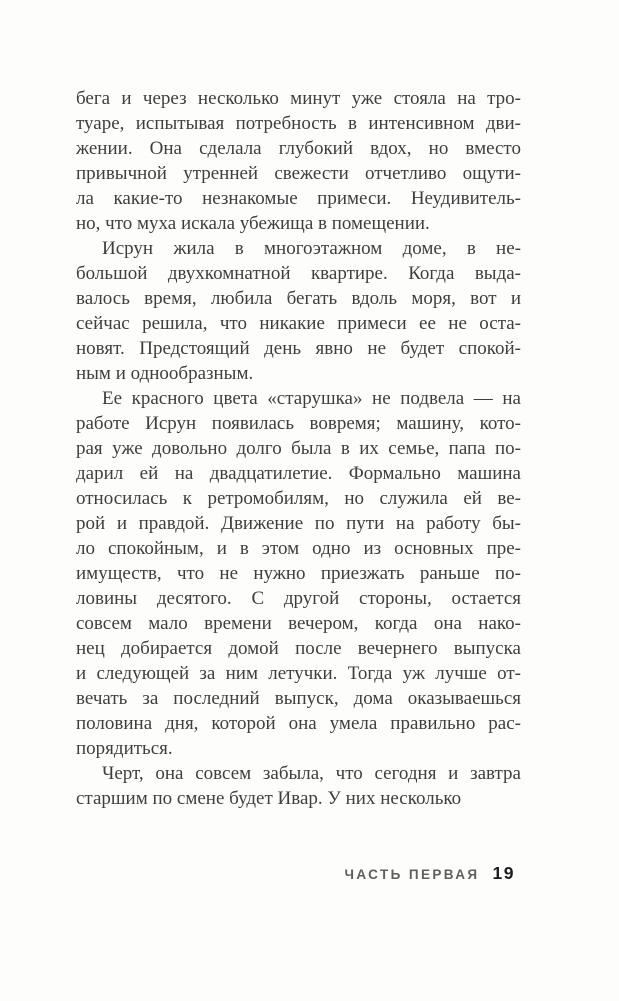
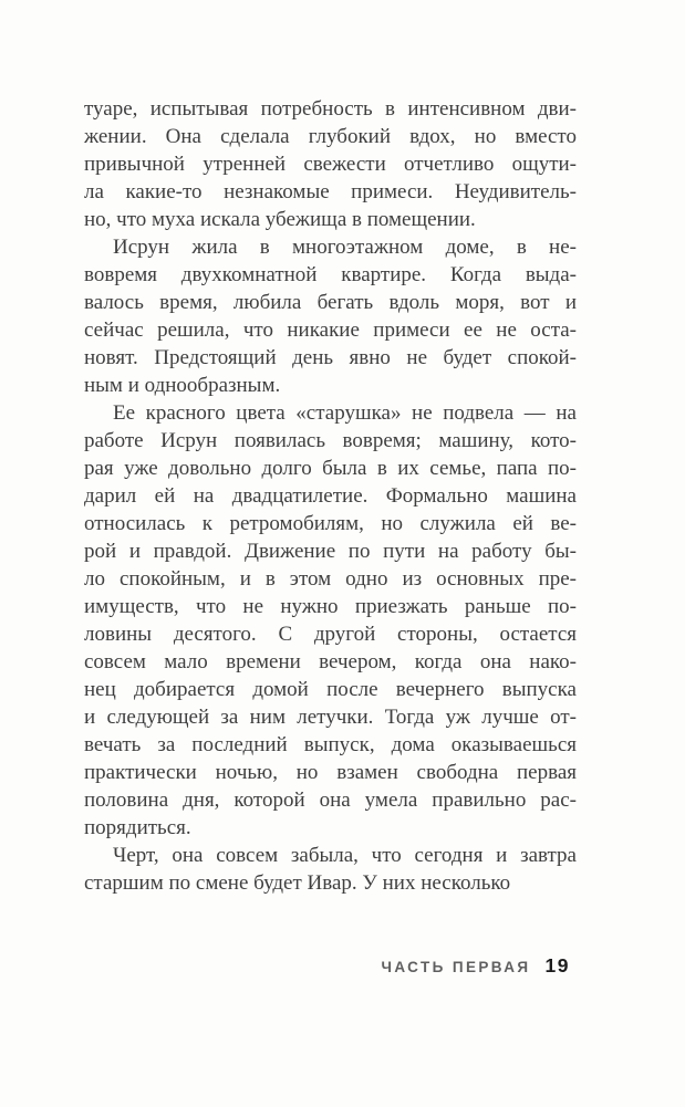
- бега и через несколько минут уже стояла на тро-
  туаре, испытывая потребность в интенсивном дви-
  жении. Она сделала глубокий вдох, но вместо
  привычной утренней свежести отчетливо ощути-
  ла какие-то незнакомые примеси. Неудивитель-
  но, что муха искала убежища в помещении.
  Исрун жила в многоэтажном доме, в не-
- большой двухкомнатной квартире. Когда выда-
+ вовремя двухкомнатной квартире. Когда выда-
  валось время, любила бегать вдоль моря, вот и
  сейчас решила, что никакие примеси ее не оста-
  новят. Предстоящий день явно не будет спокой-
  ным и однообразным.
  Ее красного цвета «старушка» не подвела — на
  работе Исрун появилась вовремя; машину, кото-
  рая уже довольно долго была в их семье, папа по-
  дарил ей на двадцатилетие. Формально машина
  относилась к ретромобилям, но служила ей ве-
  рой и правдой. Движение по пути на работу бы-
  ло спокойным, и в этом одно из основных пре-
  имуществ, что не нужно приезжать раньше по-
  ловины десятого. С другой стороны, остается
  совсем мало времени вечером, когда она нако-
  нец добирается домой после вечернего выпуска
  и следующей за ним летучки. Тогда уж лучше от-
  вечать за последний выпуск, дома оказываешься
+ практически ночью, но взамен свободна первая
  половина дня, которой она умела правильно рас-
  порядиться.
  Черт, она совсем забыла, что сегодня и завтра
  старшим по смене будет Ивар. У них несколько
  ЧАСТЬ ПЕРВАЯ
  19
